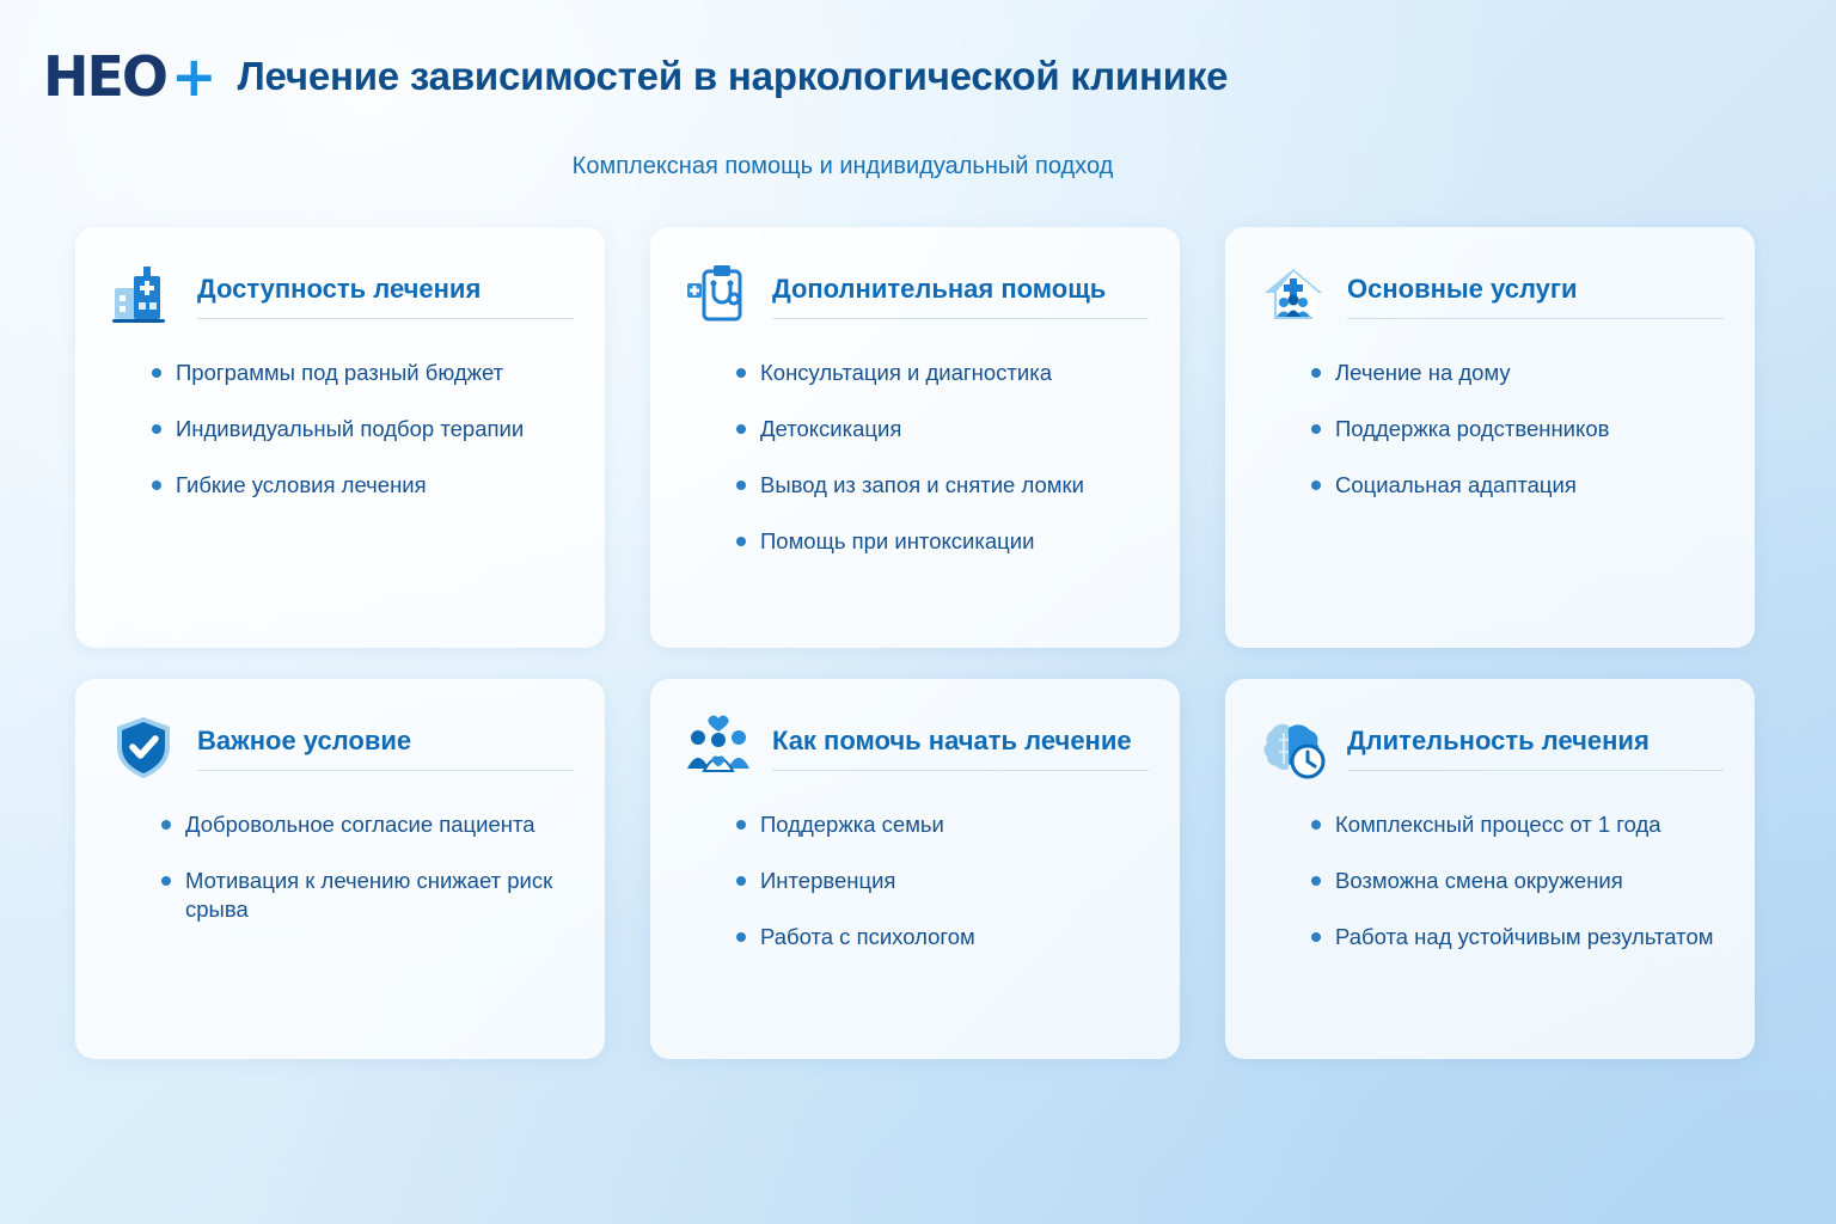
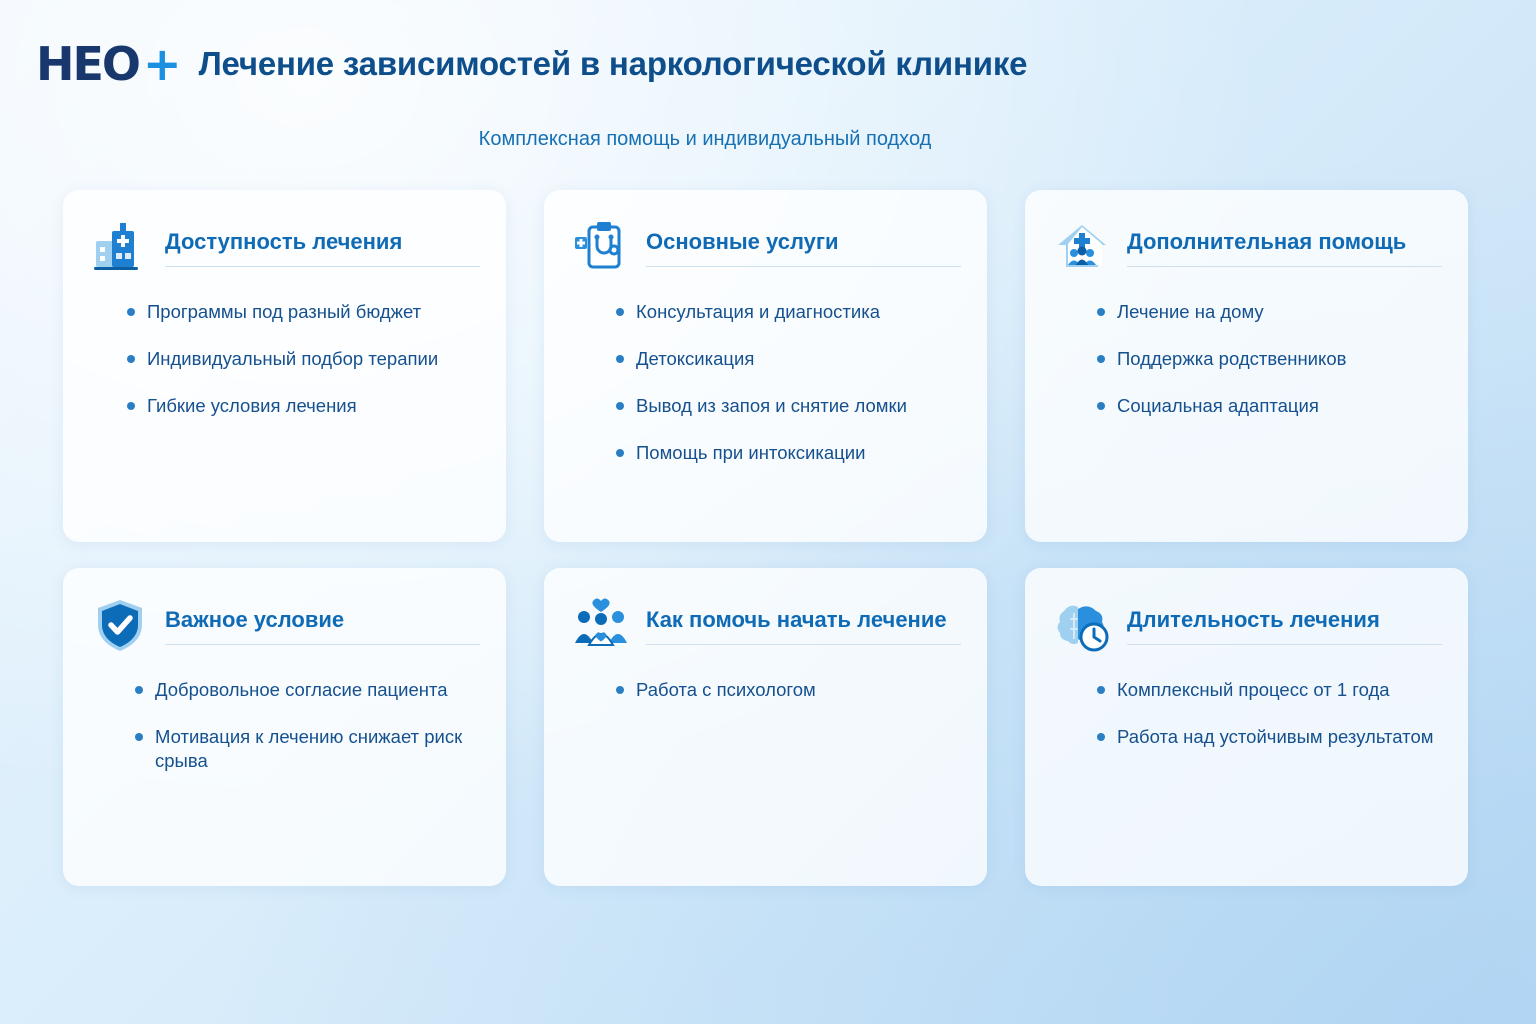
  HEO
  +
  Лечение зависимостей в наркологической клинике
  Комплексная помощь и индивидуальный подход
  Доступность лечения
  Программы под разный бюджет
  Индивидуальный подбор терапии
  Гибкие условия лечения
- Дополнительная помощь
+ Основные услуги
  Консультация и диагностика
  Детоксикация
  Вывод из запоя и снятие ломки
  Помощь при интоксикации
- Основные услуги
+ Дополнительная помощь
  Лечение на дому
  Поддержка родственников
  Социальная адаптация
  Важное условие
  Добровольное согласие пациента
  Мотивация к лечению снижает риск срыва
  Как помочь начать лечение
- Поддержка семьи
- Интервенция
  Работа с психологом
  Длительность лечения
  Комплексный процесс от 1 года
- Возможна смена окружения
  Работа над устойчивым результатом
